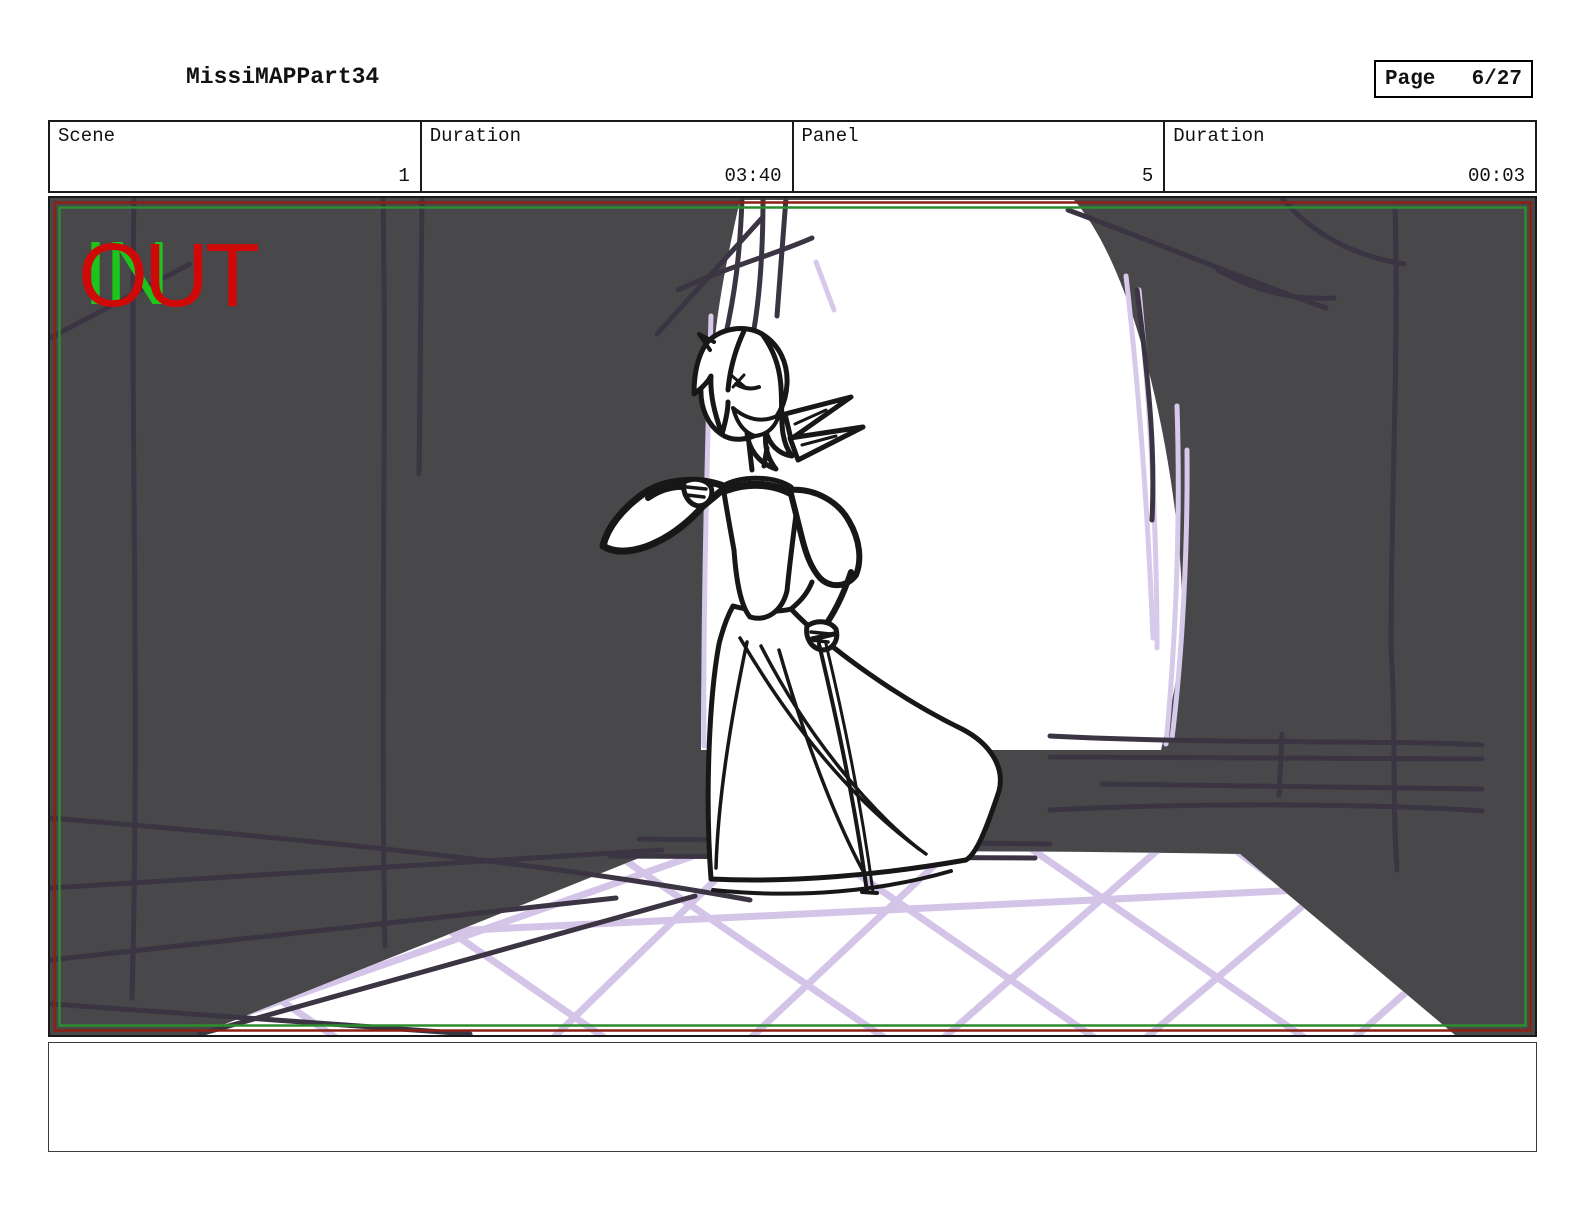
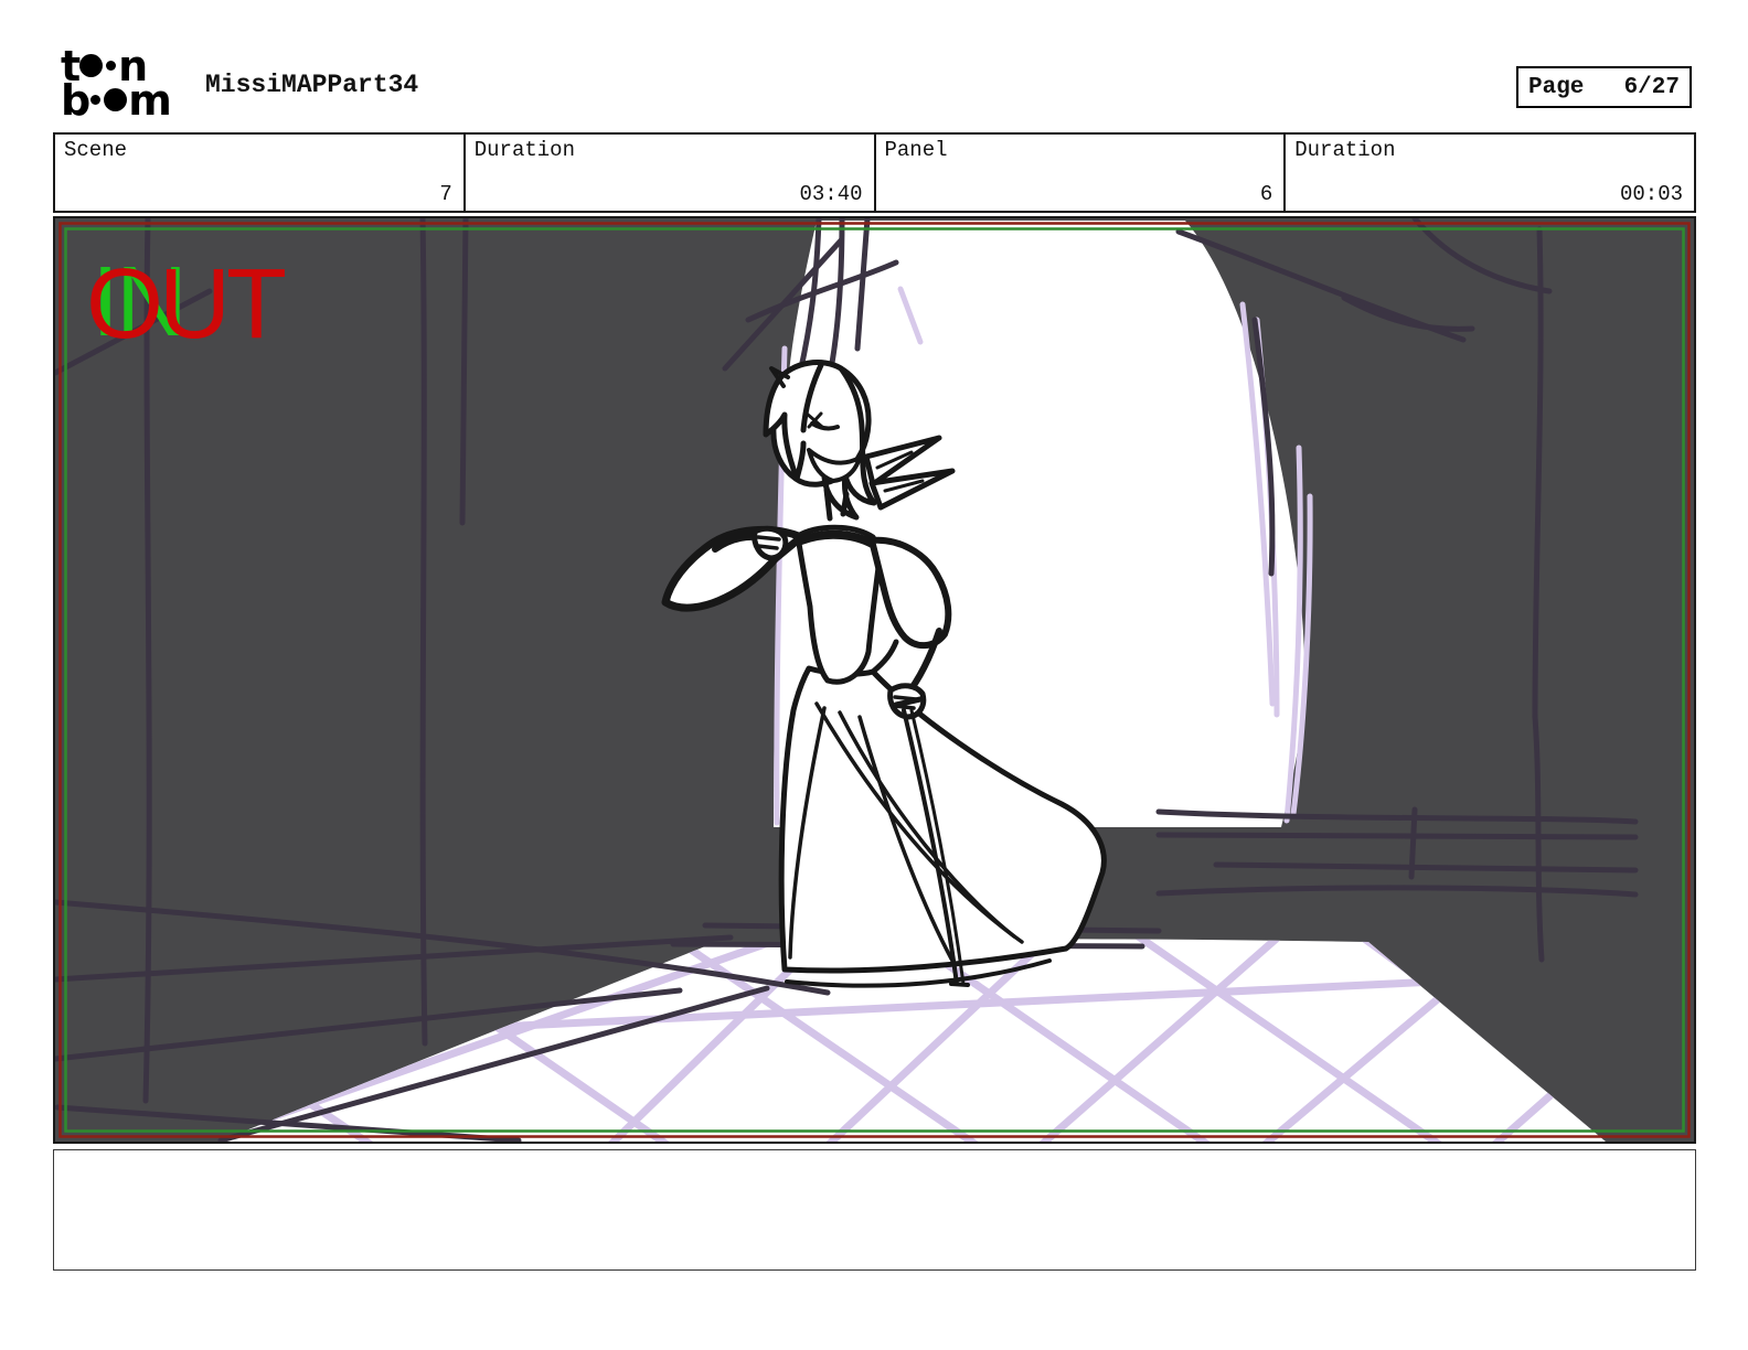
+ t
+ n
+ b
+ m
  MissiMAPPart34
  Page
  6/27
  Scene
- 1
+ 7
  Duration
  03:40
  Panel
- 5
+ 6
  Duration
  00:03
  IN
  OUT
